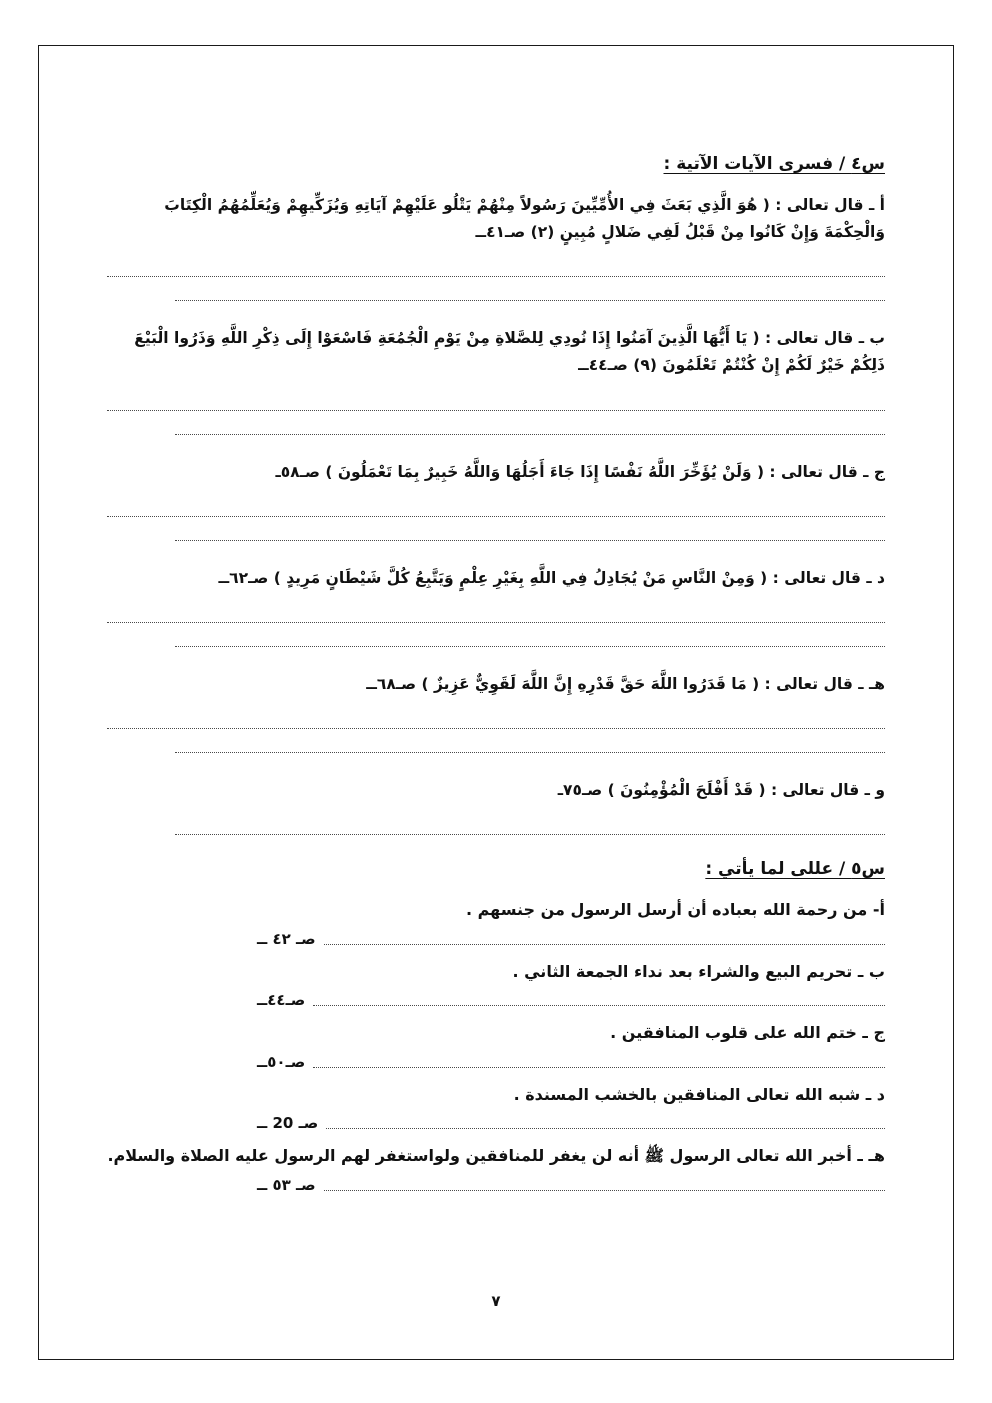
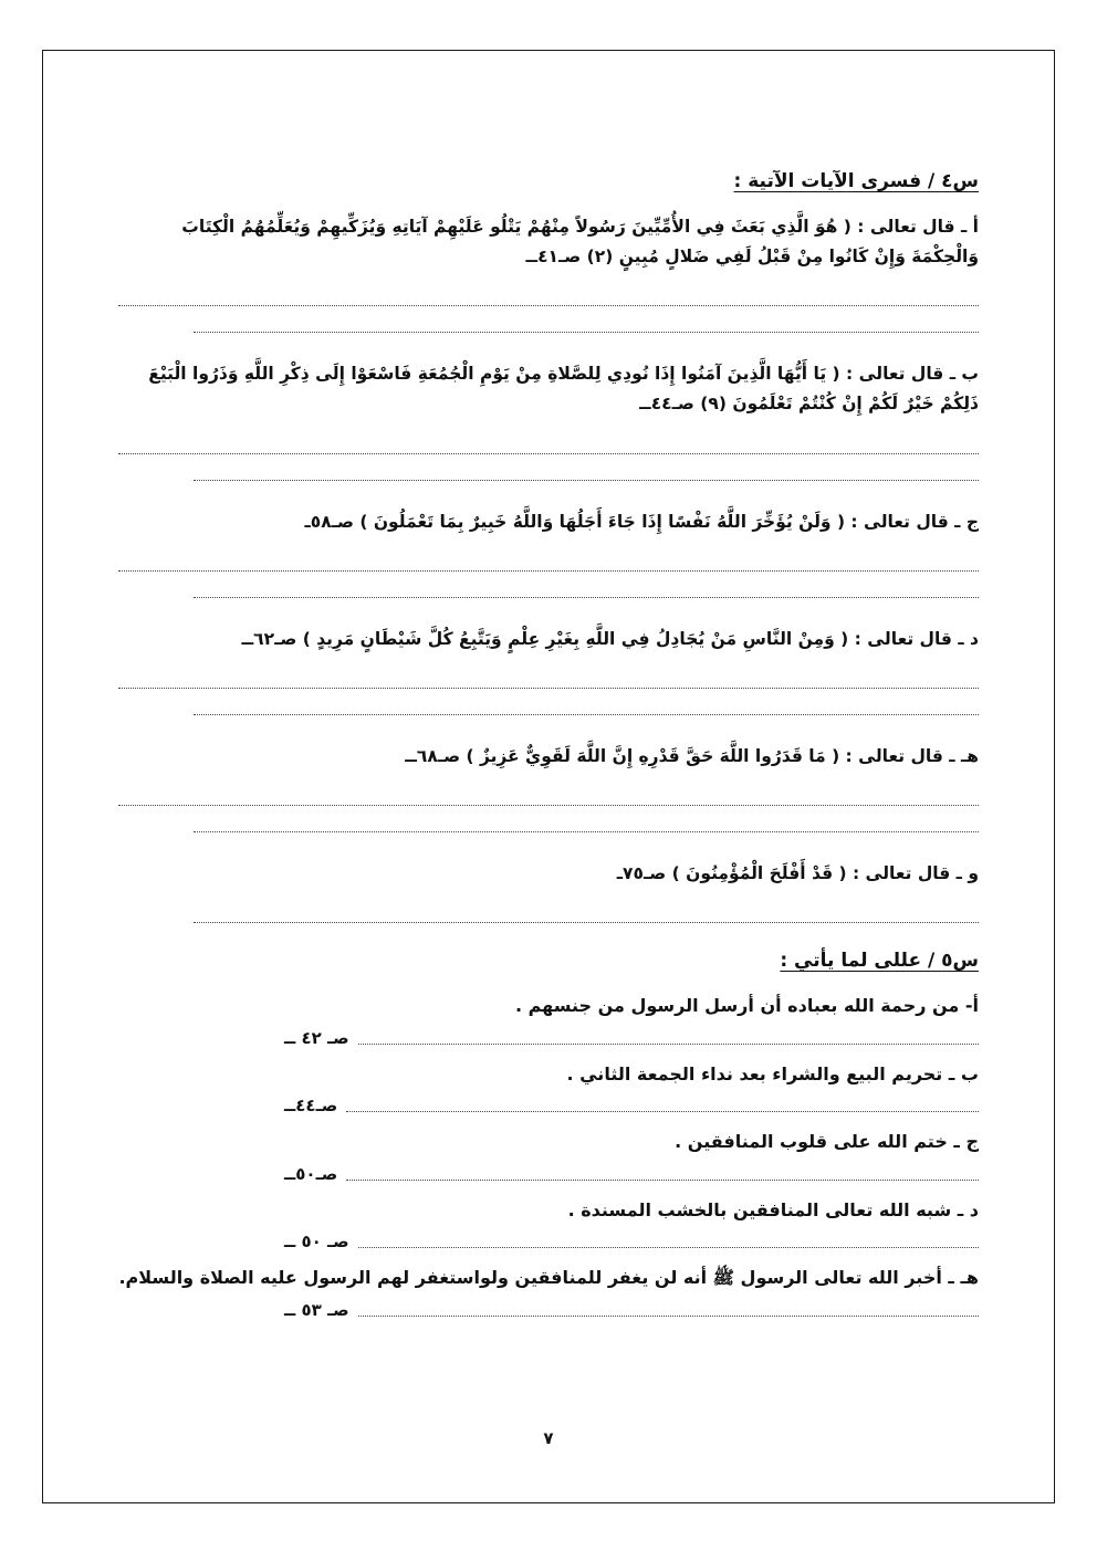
  س٤ / فسرى الآيات الآتية :
  أ ـ قال تعالى : ( هُوَ الَّذِي بَعَثَ فِي الأُمِّيِّينَ رَسُولاً مِنْهُمْ يَتْلُو عَلَيْهِمْ آيَاتِهِ وَيُزَكِّيهِمْ وَيُعَلِّمُهُمُ الْكِتَابَ وَالْحِكْمَةَ وَإِنْ كَانُوا مِنْ قَبْلُ لَفِي ضَلالٍ مُبِينٍ (٢) صـ٤١ــ
  ب ـ قال تعالى : ( يَا أَيُّهَا الَّذِينَ آمَنُوا إِذَا نُودِي لِلصَّلاةِ مِنْ يَوْمِ الْجُمُعَةِ فَاسْعَوْا إِلَى ذِكْرِ اللَّهِ وَذَرُوا الْبَيْعَ ذَلِكُمْ خَيْرٌ لَكُمْ إِنْ كُنْتُمْ تَعْلَمُونَ (٩) صـ٤٤ــ
  ج ـ قال تعالى : ( وَلَنْ يُؤَخِّرَ اللَّهُ نَفْسًا إِذَا جَاءَ أَجَلُهَا وَاللَّهُ خَبِيرٌ بِمَا تَعْمَلُونَ ) صـ٥٨ـ
  د ـ قال تعالى : ( وَمِنْ النَّاسِ مَنْ يُجَادِلُ فِي اللَّهِ بِغَيْرِ عِلْمٍ وَيَتَّبِعُ كُلَّ شَيْطَانٍ مَرِيدٍ ) صـ٦٢ــ
  هـ ـ قال تعالى : ( مَا قَدَرُوا اللَّهَ حَقَّ قَدْرِهِ إِنَّ اللَّهَ لَقَوِيٌّ عَزِيزٌ ) صـ٦٨ــ
  و ـ قال تعالى : ( قَدْ أَفْلَحَ الْمُؤْمِنُونَ ) صـ٧٥ـ
  س٥ / عللى لما يأتي :
  أ- من رحمة الله بعباده أن أرسل الرسول من جنسهم .
  صـ ٤٢ ــ
  ب ـ تحريم البيع والشراء بعد نداء الجمعة الثاني .
  صـ٤٤ــ
  ج ـ ختم الله على قلوب المنافقين .
  صـ٥٠ــ
  د ـ شبه الله تعالى المنافقين بالخشب المسندة .
- صـ 20 ــ
+ صـ ٥٠ ــ
  هـ ـ أخبر الله تعالى الرسول ﷺ أنه لن يغفر للمنافقين ولواستغفر لهم الرسول عليه الصلاة والسلام.
  صـ ٥٣ ــ
  ٧
